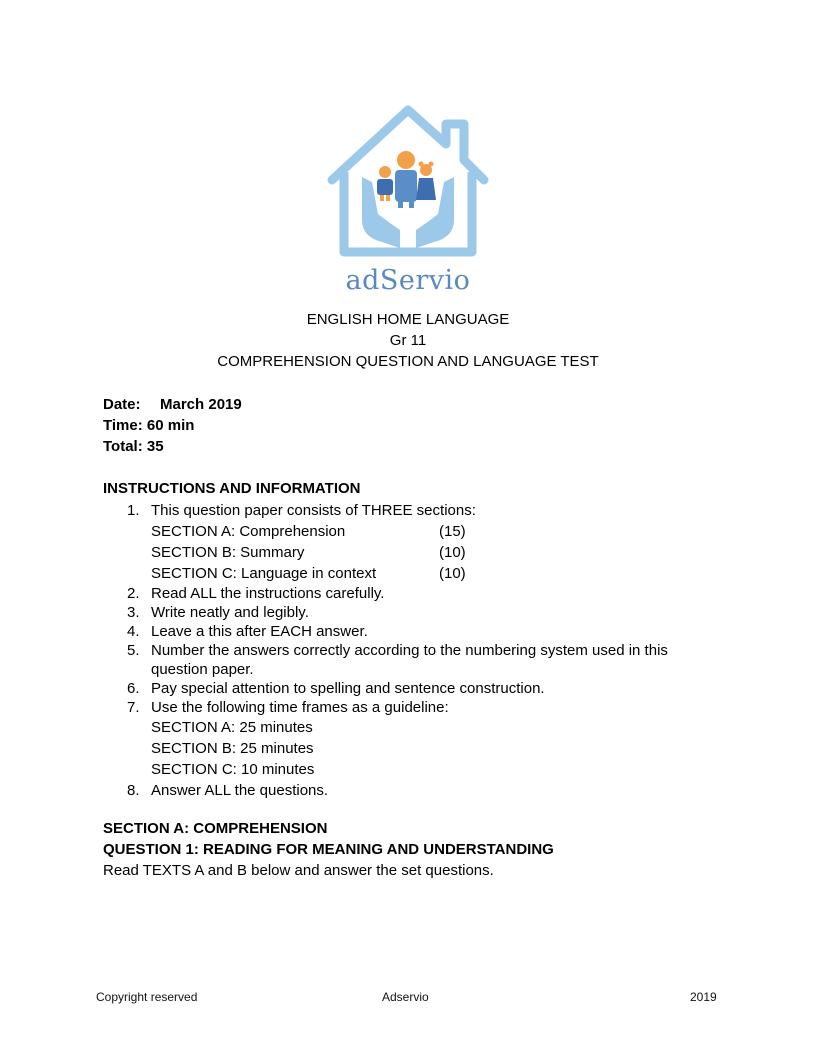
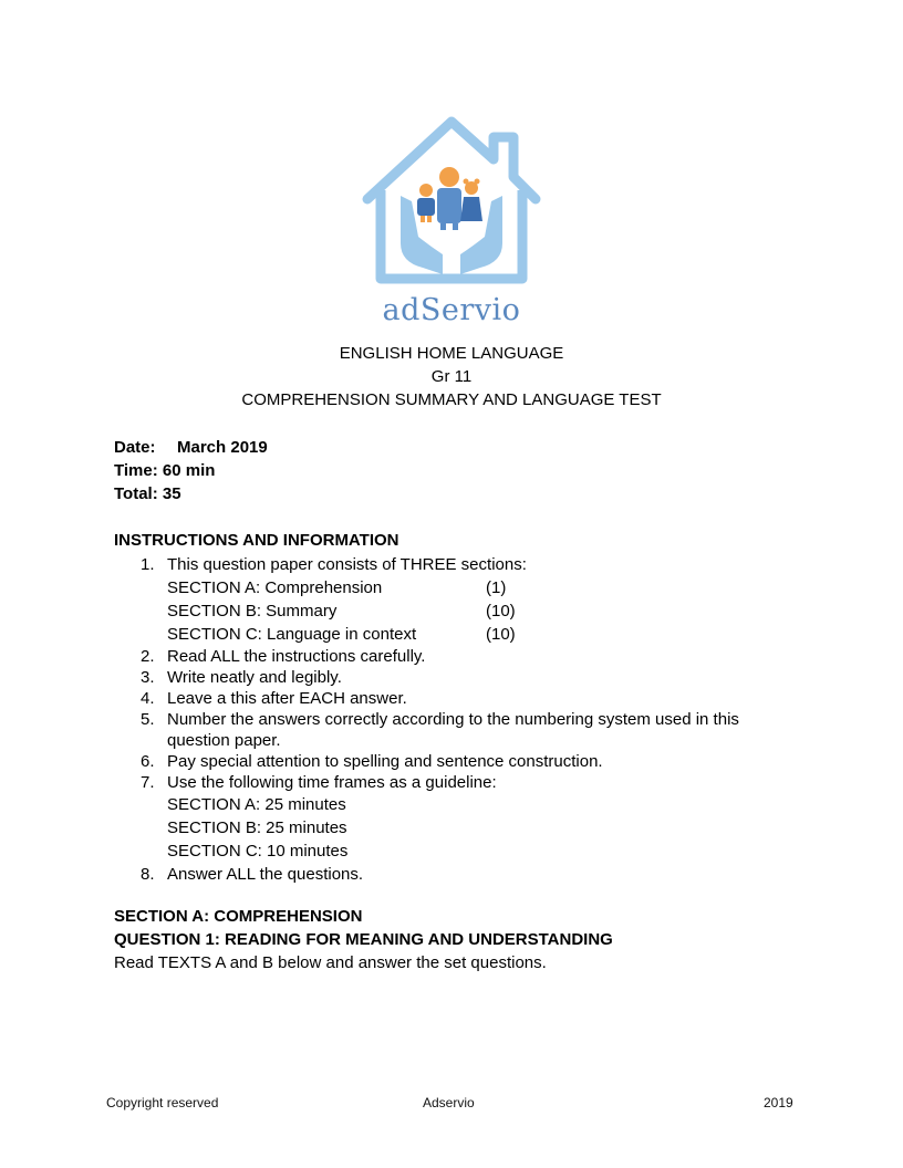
  adServio
  ENGLISH HOME LANGUAGE
  Gr 11
- COMPREHENSION QUESTION AND LANGUAGE TEST
+ COMPREHENSION SUMMARY AND LANGUAGE TEST
  Date: March 2019
  Time: 60 min
  Total: 35
  INSTRUCTIONS AND INFORMATION
  1.
  This question paper consists of THREE sections:
- SECTION A: Comprehension (15)
+ SECTION A: Comprehension (1)
  SECTION B: Summary (10)
  SECTION C: Language in context (10)
  2.
  Read ALL the instructions carefully.
  3.
  Write neatly and legibly.
  4.
  Leave a this after EACH answer.
  5.
  Number the answers correctly according to the numbering system used in this question paper.
  6.
  Pay special attention to spelling and sentence construction.
  7.
  Use the following time frames as a guideline:
  SECTION A: 25 minutes
  SECTION B: 25 minutes
  SECTION C: 10 minutes
  8.
  Answer ALL the questions.
  SECTION A: COMPREHENSION
  QUESTION 1: READING FOR MEANING AND UNDERSTANDING
  Read TEXTS A and B below and answer the set questions.
  Copyright reserved
  Adservio
  2019
